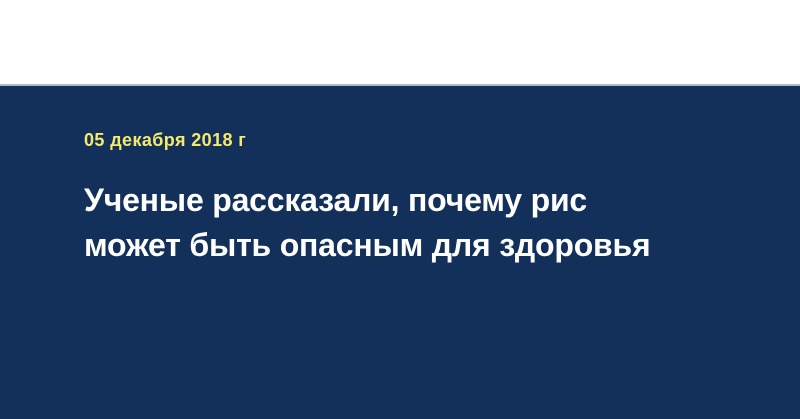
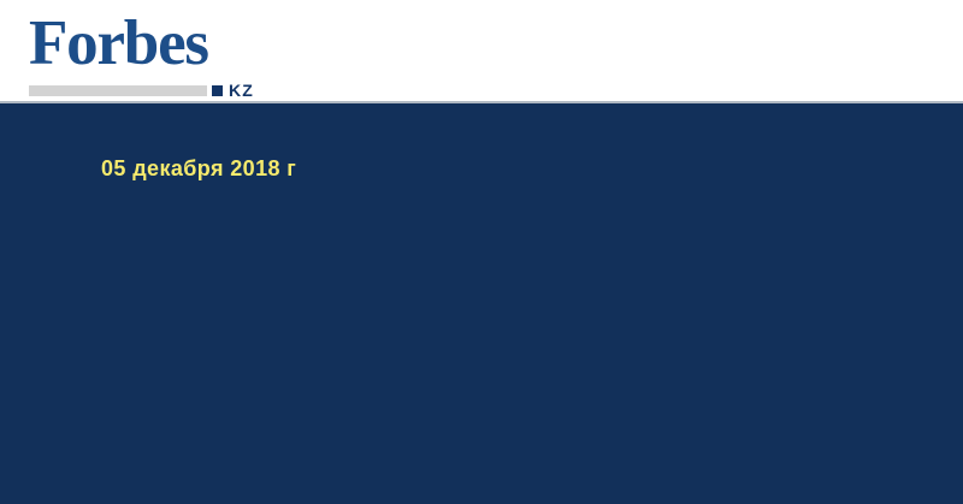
+ Forbes
+ KZ
  05 декабря 2018 г
- Ученые рассказали, почему рис может быть опасным для здоровья
